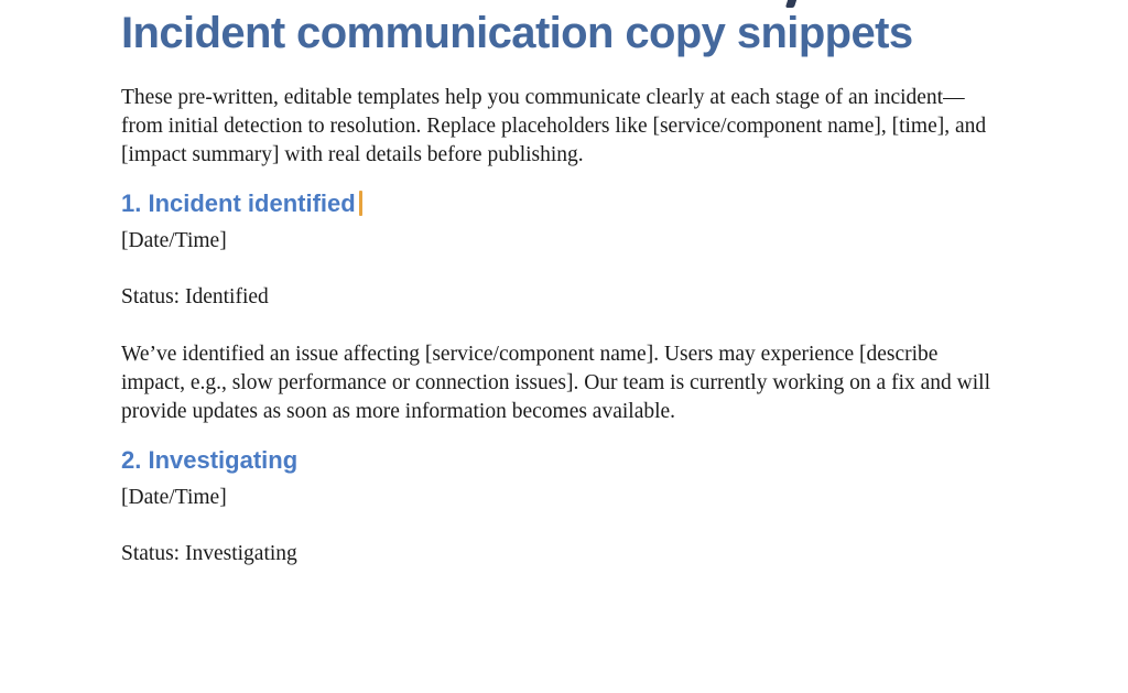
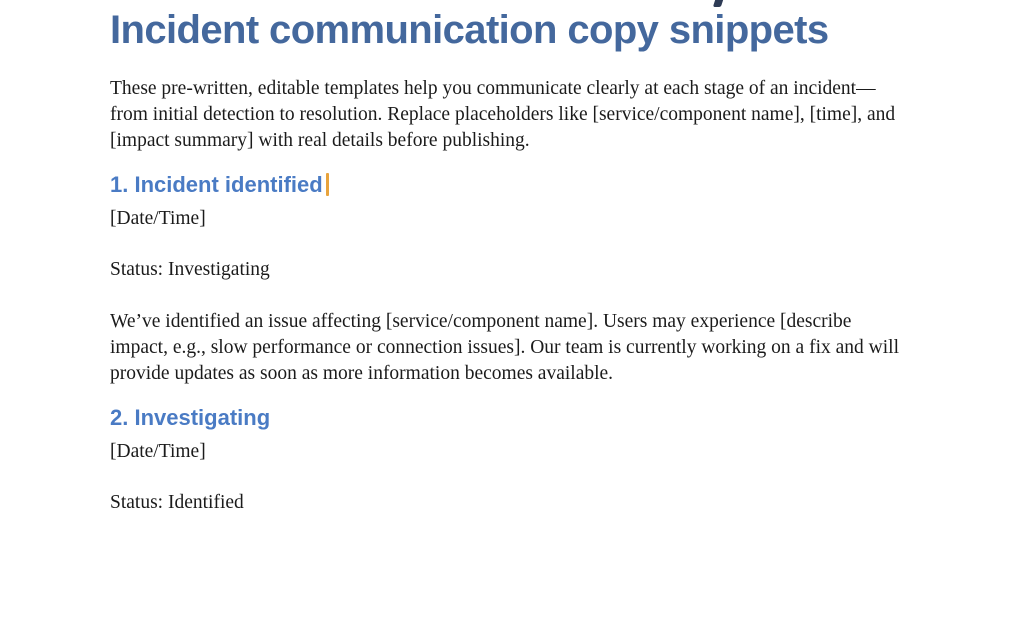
  Incident communication copy snippets
  These pre-written, editable templates help you communicate clearly at each stage of an incident—from initial detection to resolution. Replace placeholders like [service/component name], [time], and [impact summary] with real details before publishing.
  1. Incident identified
  [Date/Time]
- Status: Identified
+ Status: Investigating
  We’ve identified an issue affecting [service/component name]. Users may experience [describe impact, e.g., slow performance or connection issues]. Our team is currently working on a fix and will provide updates as soon as more information becomes available.
  2. Investigating
  [Date/Time]
- Status: Investigating
+ Status: Identified
